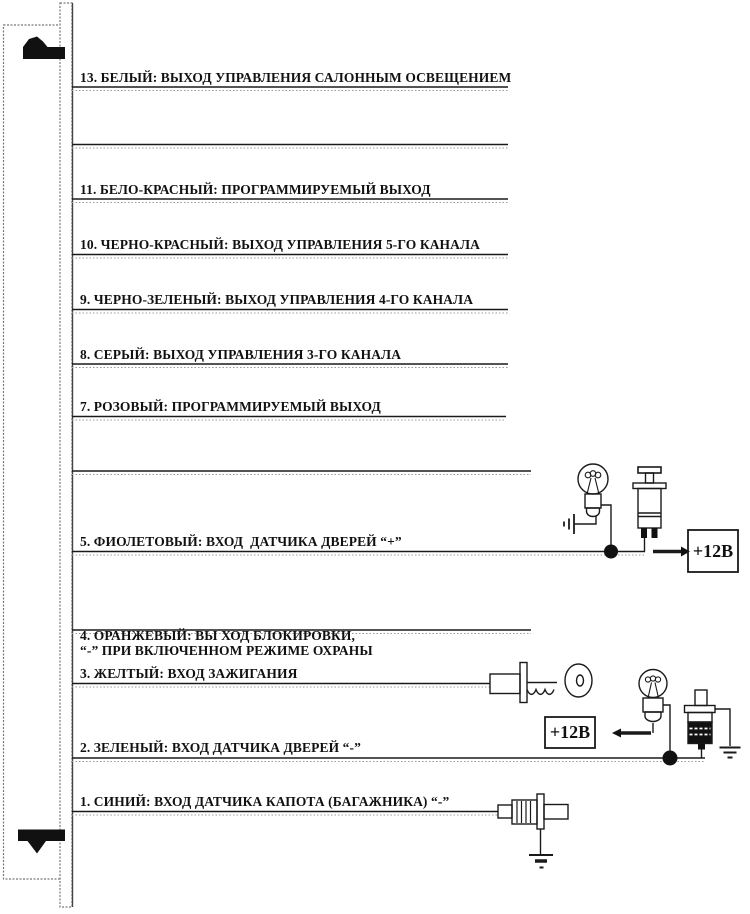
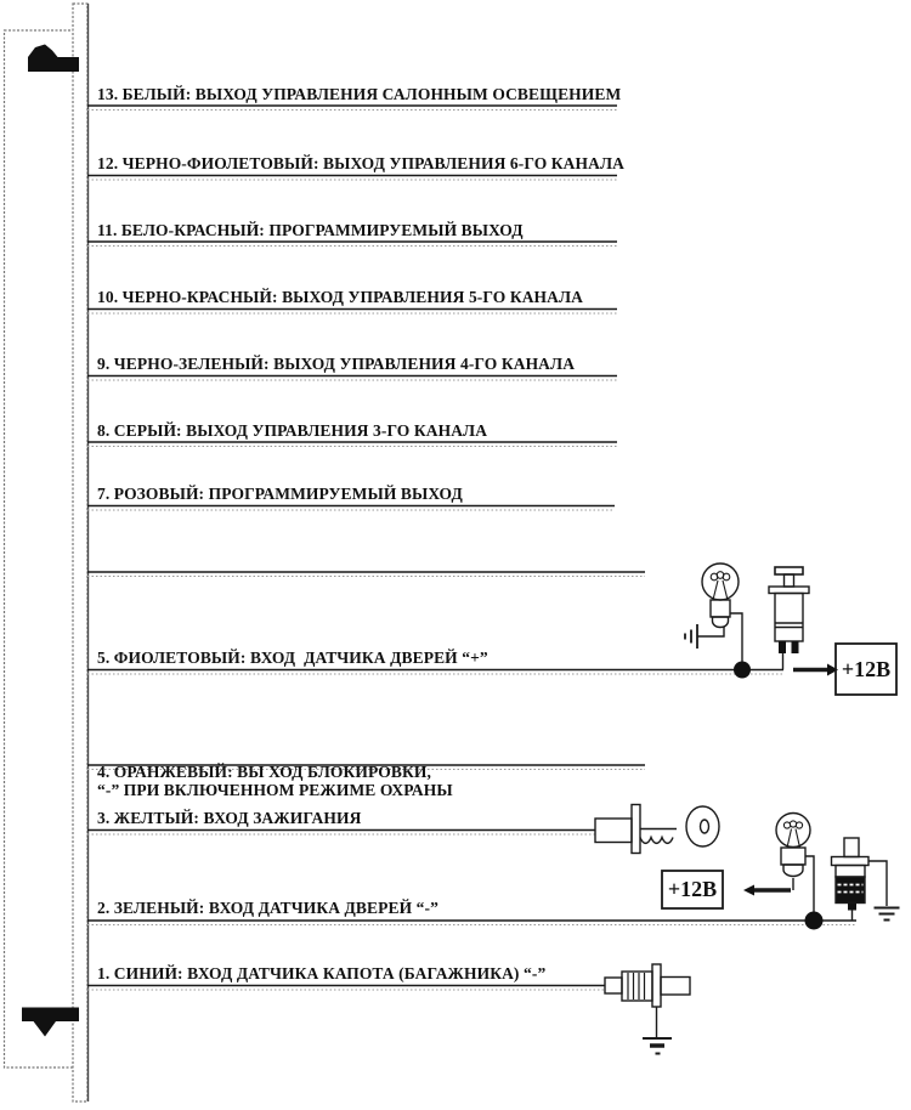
  13. БЕЛЫЙ: ВЫХОД УПРАВЛЕНИЯ САЛОННЫМ ОСВЕЩЕНИЕМ
+ 12. ЧЕРНО-ФИОЛЕТОВЫЙ: ВЫХОД УПРАВЛЕНИЯ 6-ГО КАНАЛА
  11. БЕЛО-КРАСНЫЙ: ПРОГРАММИРУЕМЫЙ ВЫХОД
  10. ЧЕРНО-КРАСНЫЙ: ВЫХОД УПРАВЛЕНИЯ 5-ГО КАНАЛА
  9. ЧЕРНО-ЗЕЛЕНЫЙ: ВЫХОД УПРАВЛЕНИЯ 4-ГО КАНАЛА
  8. СЕРЫЙ: ВЫХОД УПРАВЛЕНИЯ 3-ГО КАНАЛА
  7. РОЗОВЫЙ: ПРОГРАММИРУЕМЫЙ ВЫХОД
  5. ФИОЛЕТОВЫЙ: ВХОД ДАТЧИКА ДВЕРЕЙ “+”
  4. ОРАНЖЕВЫЙ: ВЫ ХОД БЛОКИРОВКИ,
  “-” ПРИ ВКЛЮЧЕННОМ РЕЖИМЕ ОХРАНЫ
  3. ЖЕЛТЫЙ: ВХОД ЗАЖИГАНИЯ
  2. ЗЕЛЕНЫЙ: ВХОД ДАТЧИКА ДВЕРЕЙ “-”
  1. СИНИЙ: ВХОД ДАТЧИКА КАПОТА (БАГАЖНИКА) “-”
  +12В
  +12В
